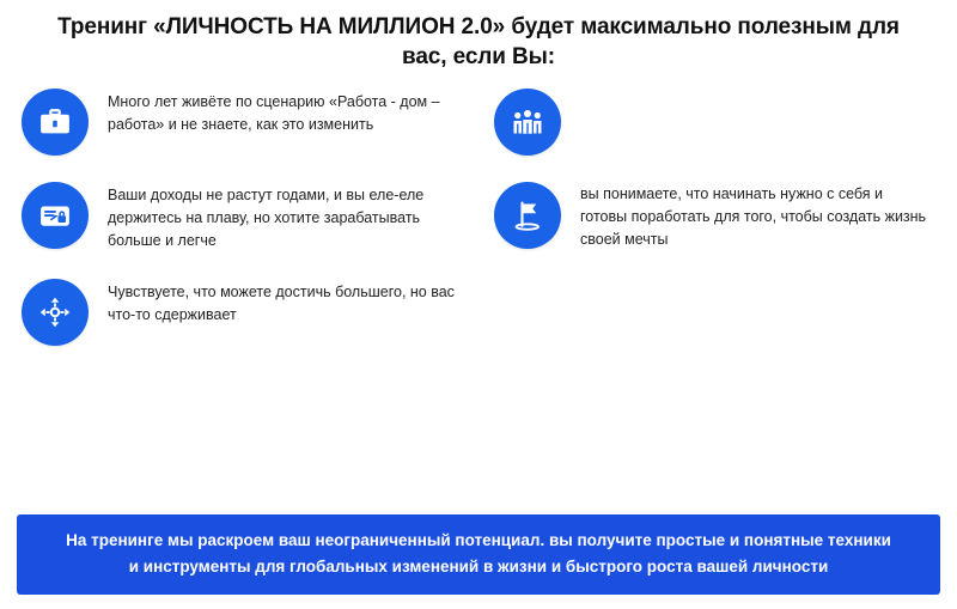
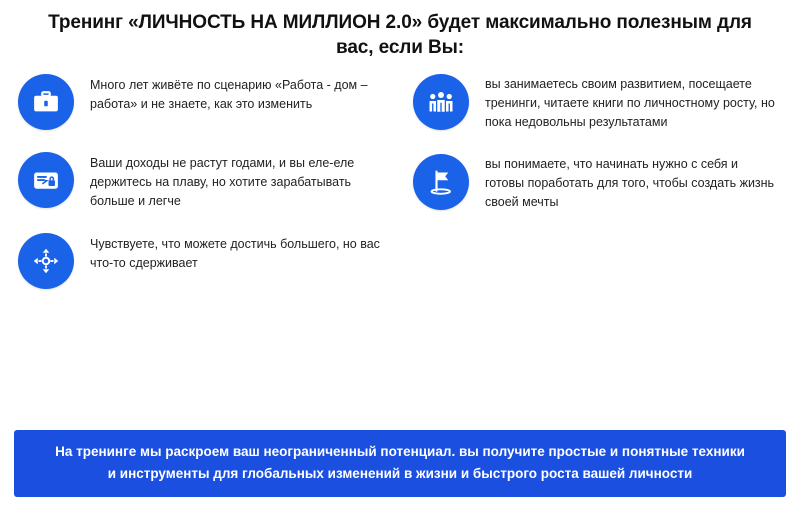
  Тренинг «ЛИЧНОСТЬ НА МИЛЛИОН 2.0» будет максимально полезным для вас, если Вы:
  Много лет живёте по сценарию «Работа - дом – работа» и не знаете, как это изменить
  Ваши доходы не растут годами, и вы еле-еле держитесь на плаву, но хотите зарабатывать больше и легче
  Чувствуете, что можете достичь большего, но вас что-то сдерживает
+ вы занимаетесь своим развитием, посещаете тренинги, читаете книги по личностному росту, но пока недовольны результатами
  вы понимаете, что начинать нужно с себя и готовы поработать для того, чтобы создать жизнь своей мечты
  На тренинге мы раскроем ваш неограниченный потенциал. вы получите простые и понятные техники
  и инструменты для глобальных изменений в жизни и быстрого роста вашей личности
